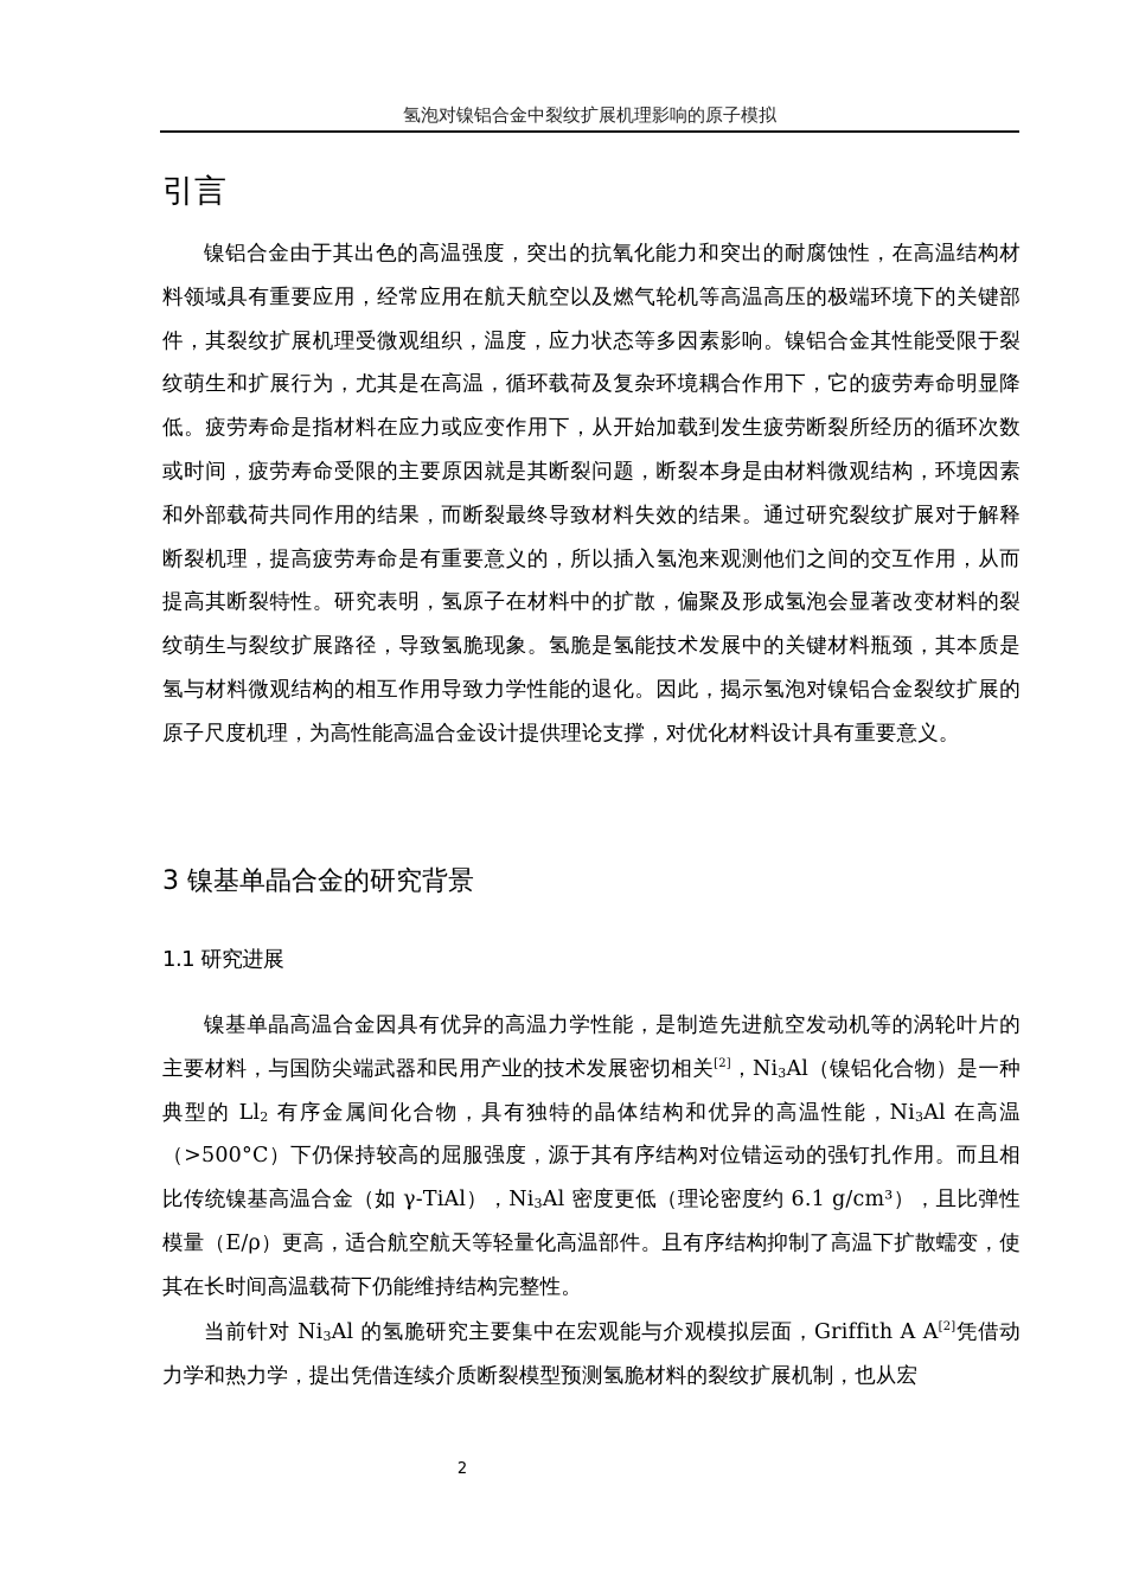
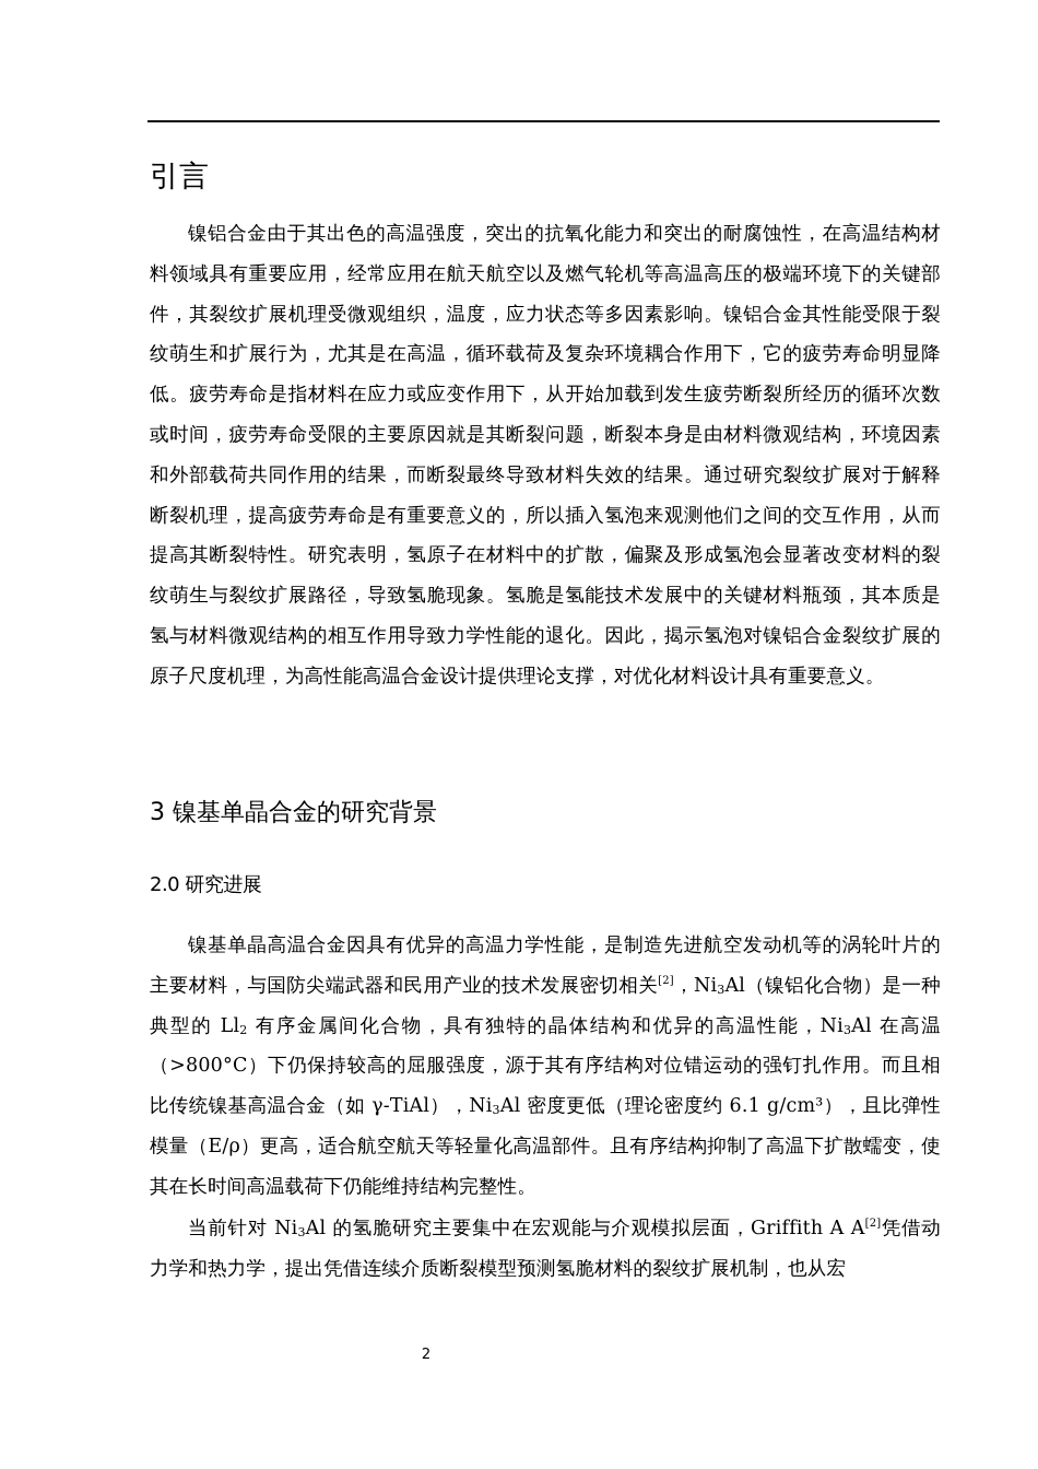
- 氢泡对镍铝合金中裂纹扩展机理影响的原子模拟
  引言
  镍铝合金由于其出色的高温强度，突出的抗氧化能力和突出的耐腐蚀性，在高温结构材料领域具有重要应用，经常应用在航天航空以及燃气轮机等高温高压的极端环境下的关键部件，其裂纹扩展机理受微观组织，温度，应力状态等多因素影响。镍铝合金其性能受限于裂纹萌生和扩展行为，尤其是在高温，循环载荷及复杂环境耦合作用下，它的疲劳寿命明显降低。疲劳寿命是指材料在应力或应变作用下，从开始加载到发生疲劳断裂所经历的循环次数或时间，疲劳寿命受限的主要原因就是其断裂问题，断裂本身是由材料微观结构，环境因素和外部载荷共同作用的结果，而断裂最终导致材料失效的结果。通过研究裂纹扩展对于解释断裂机理，提高疲劳寿命是有重要意义的，所以插入氢泡来观测他们之间的交互作用，从而提高其断裂特性。研究表明，氢原子在材料中的扩散，偏聚及形成氢泡会显著改变材料的裂纹萌生与裂纹扩展路径，导致氢脆现象。氢脆是氢能技术发展中的关键材料瓶颈，其本质是氢与材料微观结构的相互作用导致力学性能的退化。因此，揭示氢泡对镍铝合金裂纹扩展的原子尺度机理，为高性能高温合金设计提供理论支撑，对优化材料设计具有重要意义。
  3 镍基单晶合金的研究背景
- 1.1 研究进展
+ 2.0 研究进展
- 镍基单晶高温合金因具有优异的高温力学性能，是制造先进航空发动机等的涡轮叶片的主要材料，与国防尖端武器和民用产业的技术发展密切相关[2]，Ni3Al（镍铝化合物）是一种典型的 Ll2 有序金属间化合物，具有独特的晶体结构和优异的高温性能，Ni3Al 在高温（>500°C）下仍保持较高的屈服强度，源于其有序结构对位错运动的强钉扎作用。而且相比传统镍基高温合金（如 γ-TiAl），Ni3Al 密度更低（理论密度约 6.1 g/cm³），且比弹性模量（E/ρ）更高，适合航空航天等轻量化高温部件。且有序结构抑制了高温下扩散蠕变，使其在长时间高温载荷下仍能维持结构完整性。
+ 镍基单晶高温合金因具有优异的高温力学性能，是制造先进航空发动机等的涡轮叶片的主要材料，与国防尖端武器和民用产业的技术发展密切相关[2]，Ni3Al（镍铝化合物）是一种典型的 Ll2 有序金属间化合物，具有独特的晶体结构和优异的高温性能，Ni3Al 在高温（>800°C）下仍保持较高的屈服强度，源于其有序结构对位错运动的强钉扎作用。而且相比传统镍基高温合金（如 γ-TiAl），Ni3Al 密度更低（理论密度约 6.1 g/cm³），且比弹性模量（E/ρ）更高，适合航空航天等轻量化高温部件。且有序结构抑制了高温下扩散蠕变，使其在长时间高温载荷下仍能维持结构完整性。
  当前针对 Ni3Al 的氢脆研究主要集中在宏观能与介观模拟层面，Griffith A A[2]凭借动力学和热力学，提出凭借连续介质断裂模型预测氢脆材料的裂纹扩展机制，也从宏
  2
